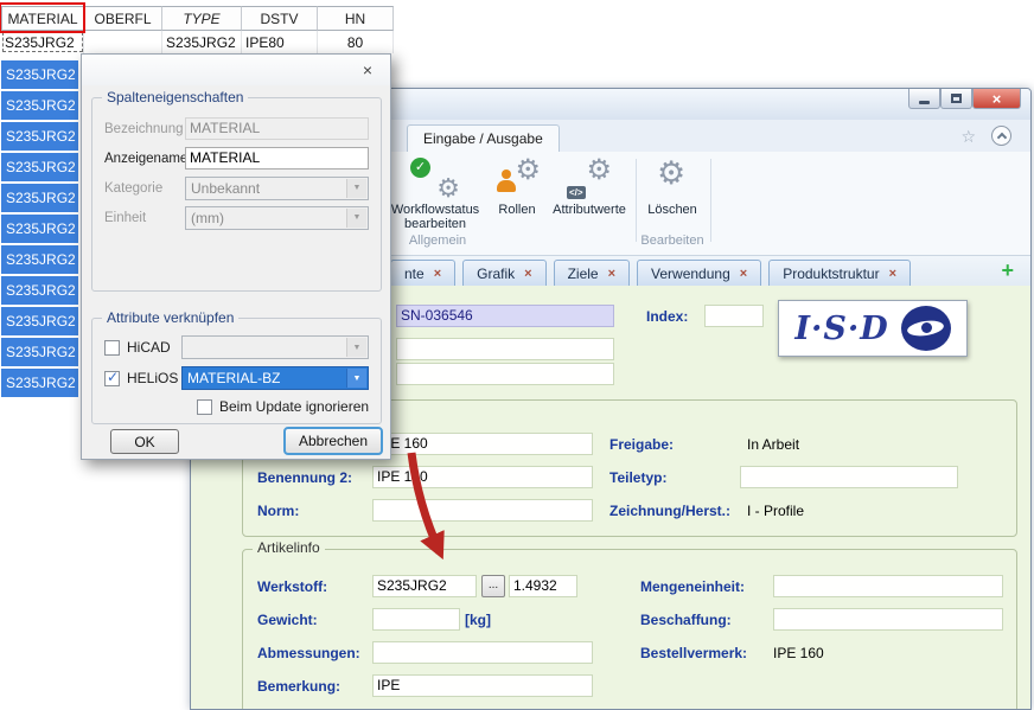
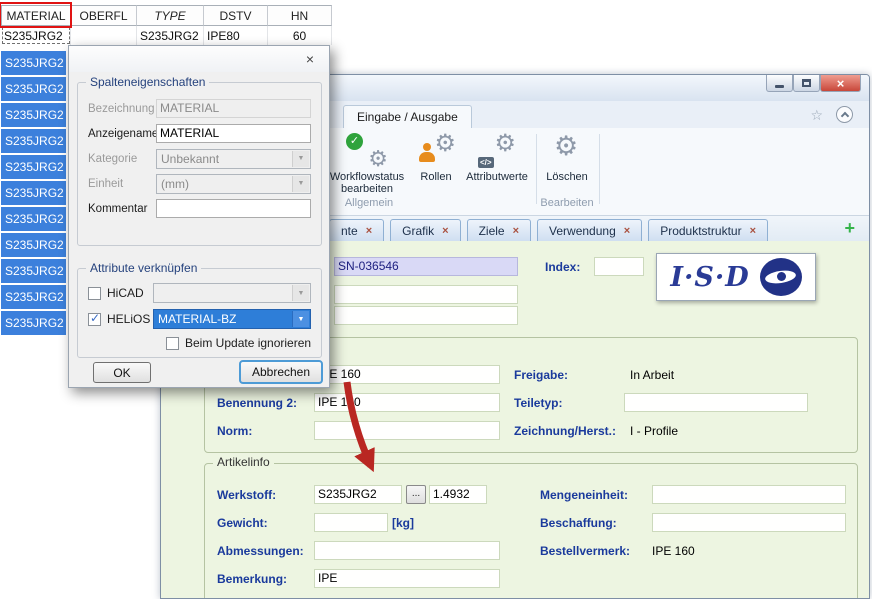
  MATERIAL
  OBERFL
  TYPE
  DSTV
  HN
  S235JRG2
  S235JRG2
  IPE80
- 80
+ 60
  S235JRG2
  S235JRG2
  S235JRG2
  S235JRG2
  S235JRG2
  S235JRG2
  S235JRG2
  S235JRG2
  S235JRG2
  S235JRG2
  S235JRG2
  ×
  Eingabe / Ausgabe
  ☆
  ⚙
  ✓
  Workflowstatus bearbeiten
  ⚙
  Rollen
  ⚙
  </>
  Attributwerte
  ⚙
  Löschen
  Allgemein
  Bearbeiten
  nte
  ×
  Grafik
  ×
  Ziele
  ×
  Verwendung
  ×
  Produktstruktur
  ×
  +
  SN-036546
  Index:
  I·S·D
  Freigabe:
  In Arbeit
  Benennung 2:
  IPE 10
  Teiletyp:
  Norm:
  Zeichnung/Herst.:
  I - Profile
  Artikelinfo
  Werkstoff:
  S235JRG2
  ...
  1.4932
  Mengeneinheit:
  Gewicht:
  [kg]
  Beschaffung:
  Abmessungen:
  Bestellvermerk:
  IPE 160
  Bemerkung:
  IPE
  ×
  Spalteneigenschaften
  Bezeichnung
  MATERIAL
  Anzeigenam
  MATERIAL
  Kategorie
  Unbekannt
  Einheit
  (mm)
+ Kommentar
  Attribute verknüpfen
  HiCAD
  ✓
  HELiOS
  MATERIAL-BZ
  Beim Update ignorieren
  OK
  Abbrechen
